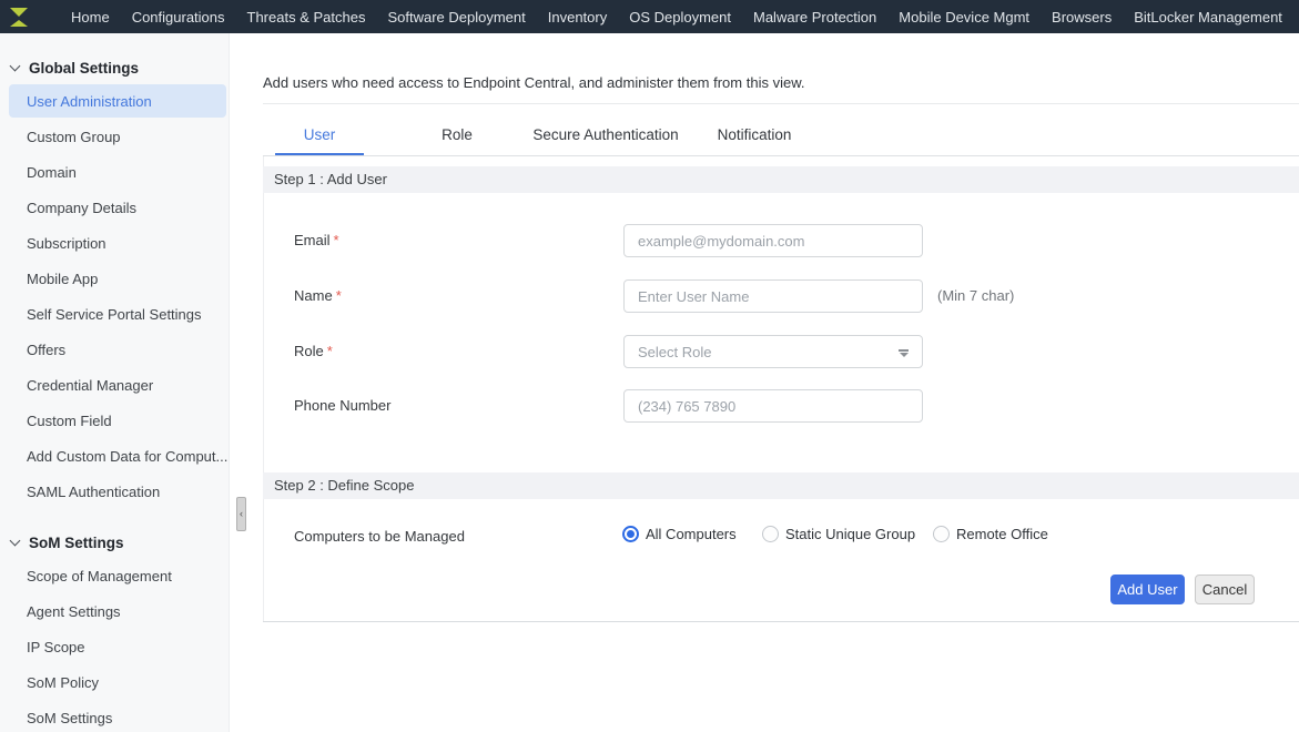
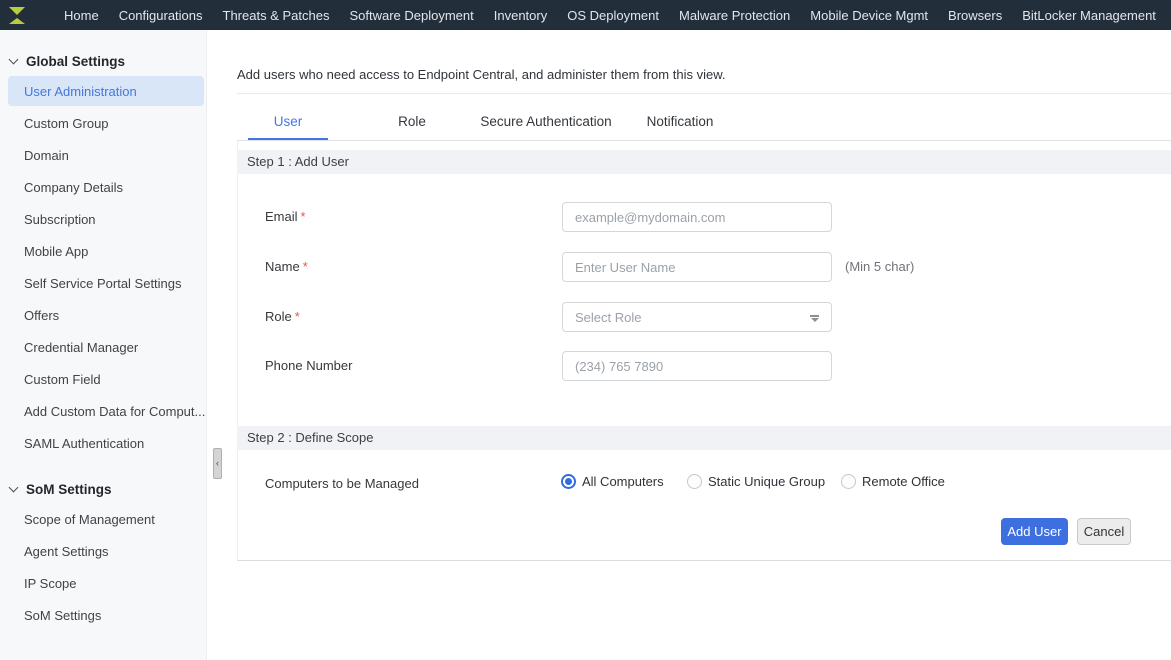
  Home
  Configurations
  Threats & Patches
  Software Deployment
  Inventory
  OS Deployment
  Malware Protection
  Mobile Device Mgmt
  Browsers
  BitLocker Management
  Global Settings
  User Administration
  Custom Group
  Domain
  Company Details
  Subscription
  Mobile App
  Self Service Portal Settings
  Offers
  Credential Manager
  Custom Field
  Add Custom Data for Comput...
  SAML Authentication
  SoM Settings
  Scope of Management
  Agent Settings
  IP Scope
- SoM Policy
  SoM Settings
  ‹
  Add users who need access to Endpoint Central, and administer them from this view.
  User
  Role
  Secure Authentication
  Notification
  Step 1 : Add User
  Email *
  example@mydomain.com
  Name *
  Enter User Name
- (Min 7 char)
+ (Min 5 char)
  Role *
  Select Role
  Phone Number
  (234) 765 7890
  Step 2 : Define Scope
  Computers to be Managed
  All Computers
  Static Unique Group
  Remote Office
  Add User
  Cancel
